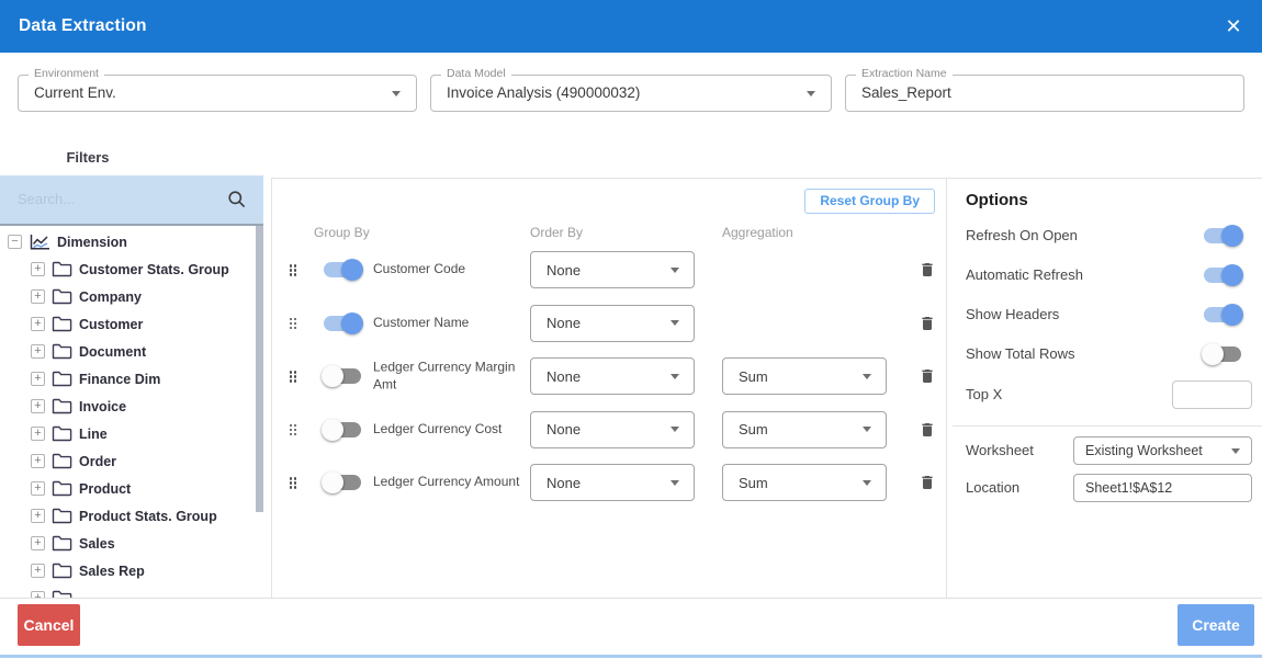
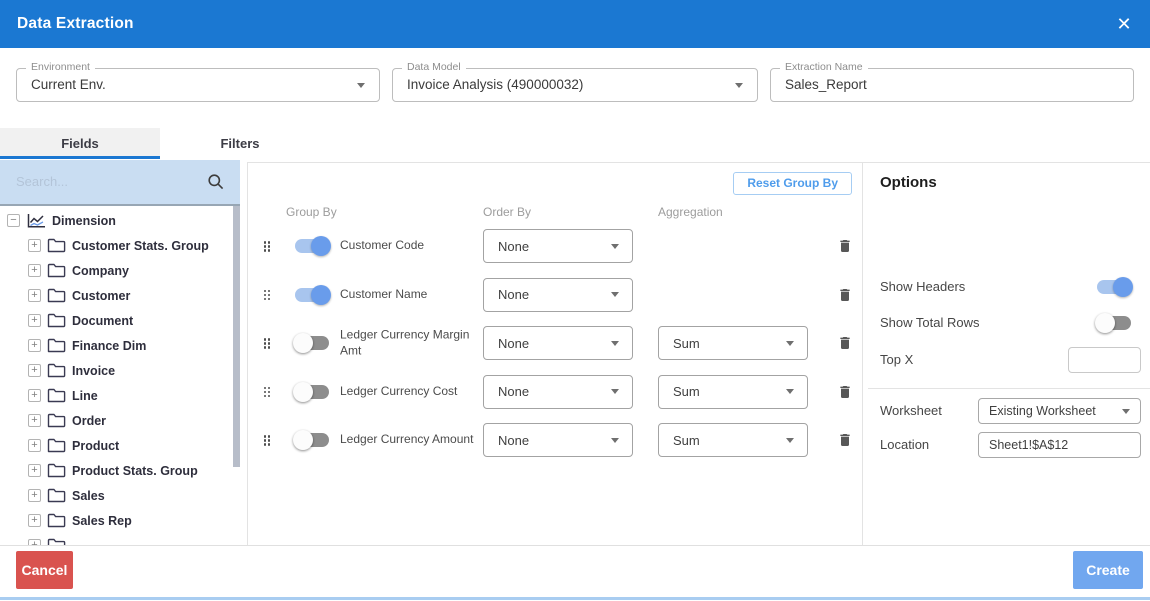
  Data Extraction
  ✕
  Environment
  Current Env.
  Data Model
  Invoice Analysis (490000032)
  Extraction Name
  Sales_Report
+ Fields
  Filters
  Search...
  −
  Dimension
  +
  Customer Stats. Group
  +
  Company
  +
  Customer
  +
  Document
  +
  Finance Dim
  +
  Invoice
  +
  Line
  +
  Order
  +
  Product
  +
  Product Stats. Group
  +
  Sales
  +
  Sales Rep
  Reset Group By
  Group By
  Order By
  Aggregation
  Customer Code
  None
  Customer Name
  None
  Ledger Currency Margin Amt
  None
  Sum
  Ledger Currency Cost
  None
  Sum
  Ledger Currency Amount
  None
  Sum
  Options
- Refresh On Open
- Automatic Refresh
  Show Headers
  Show Total Rows
  Top X
  Worksheet
  Existing Worksheet
  Location
  Sheet1!$A$12
  Cancel
  Create
